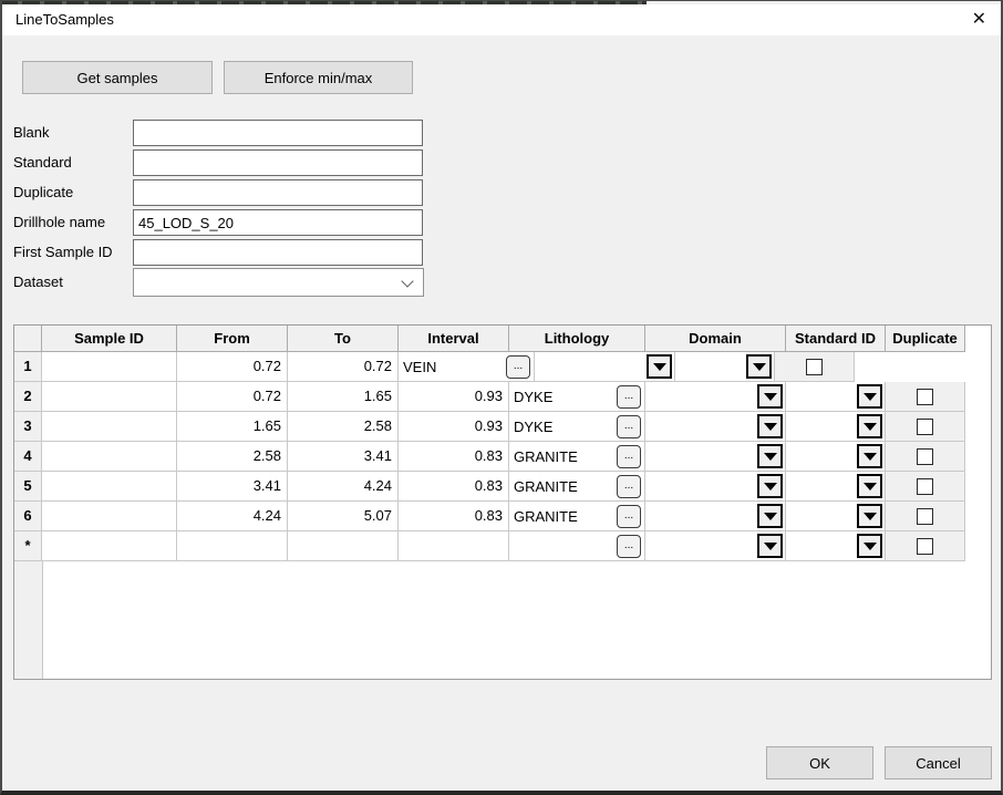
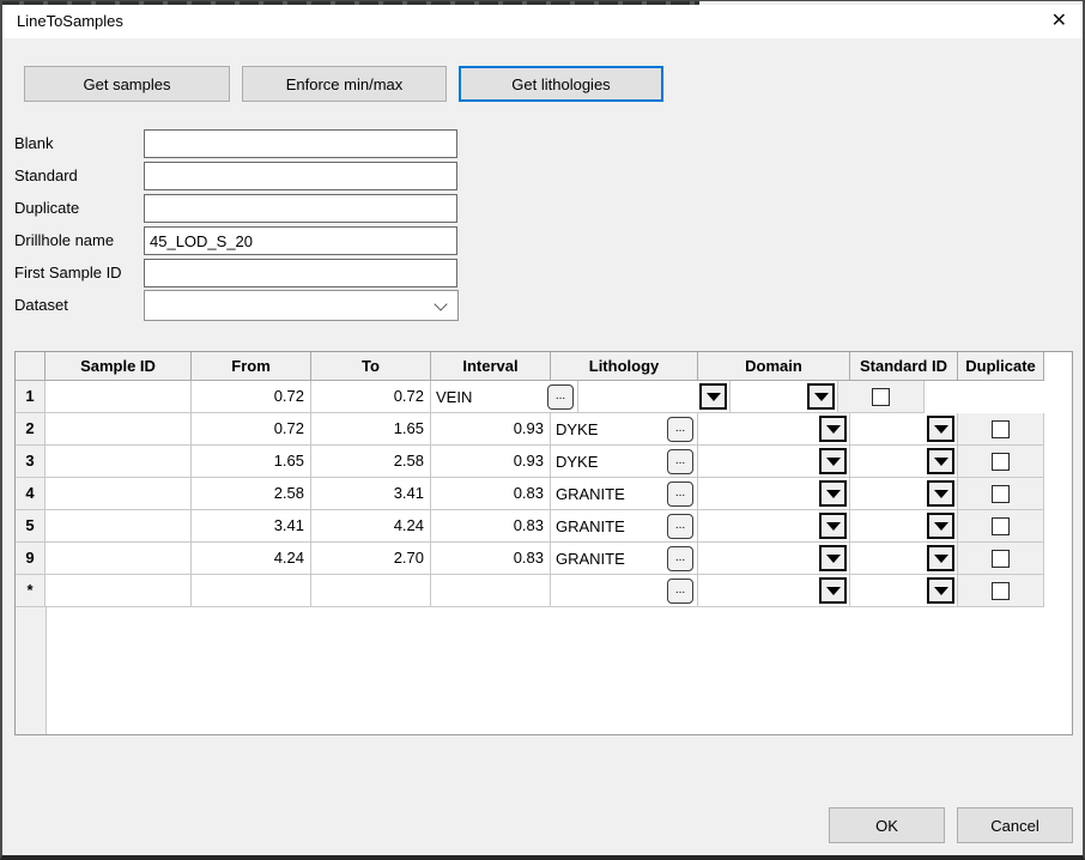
  LineToSamples
  ✕
  Get samples
  Enforce min/max
+ Get lithologies
  Blank
  Standard
  Duplicate
  Drillhole name
  45_LOD_S_20
  First Sample ID
  Dataset
  Sample ID
  From
  To
  Interval
  Lithology
  Domain
  Standard ID
  Duplicate
  1
  0.72
  0.72
  VEIN
  ...
  2
  0.72
  1.65
  0.93
  DYKE
  ...
  3
  1.65
  2.58
  0.93
  DYKE
  ...
  4
  2.58
  3.41
  0.83
  GRANITE
  ...
  5
  3.41
  4.24
  0.83
  GRANITE
  ...
- 6
+ 9
  4.24
- 5.07
+ 2.70
  0.83
  GRANITE
  ...
  *
  ...
  OK
  Cancel
